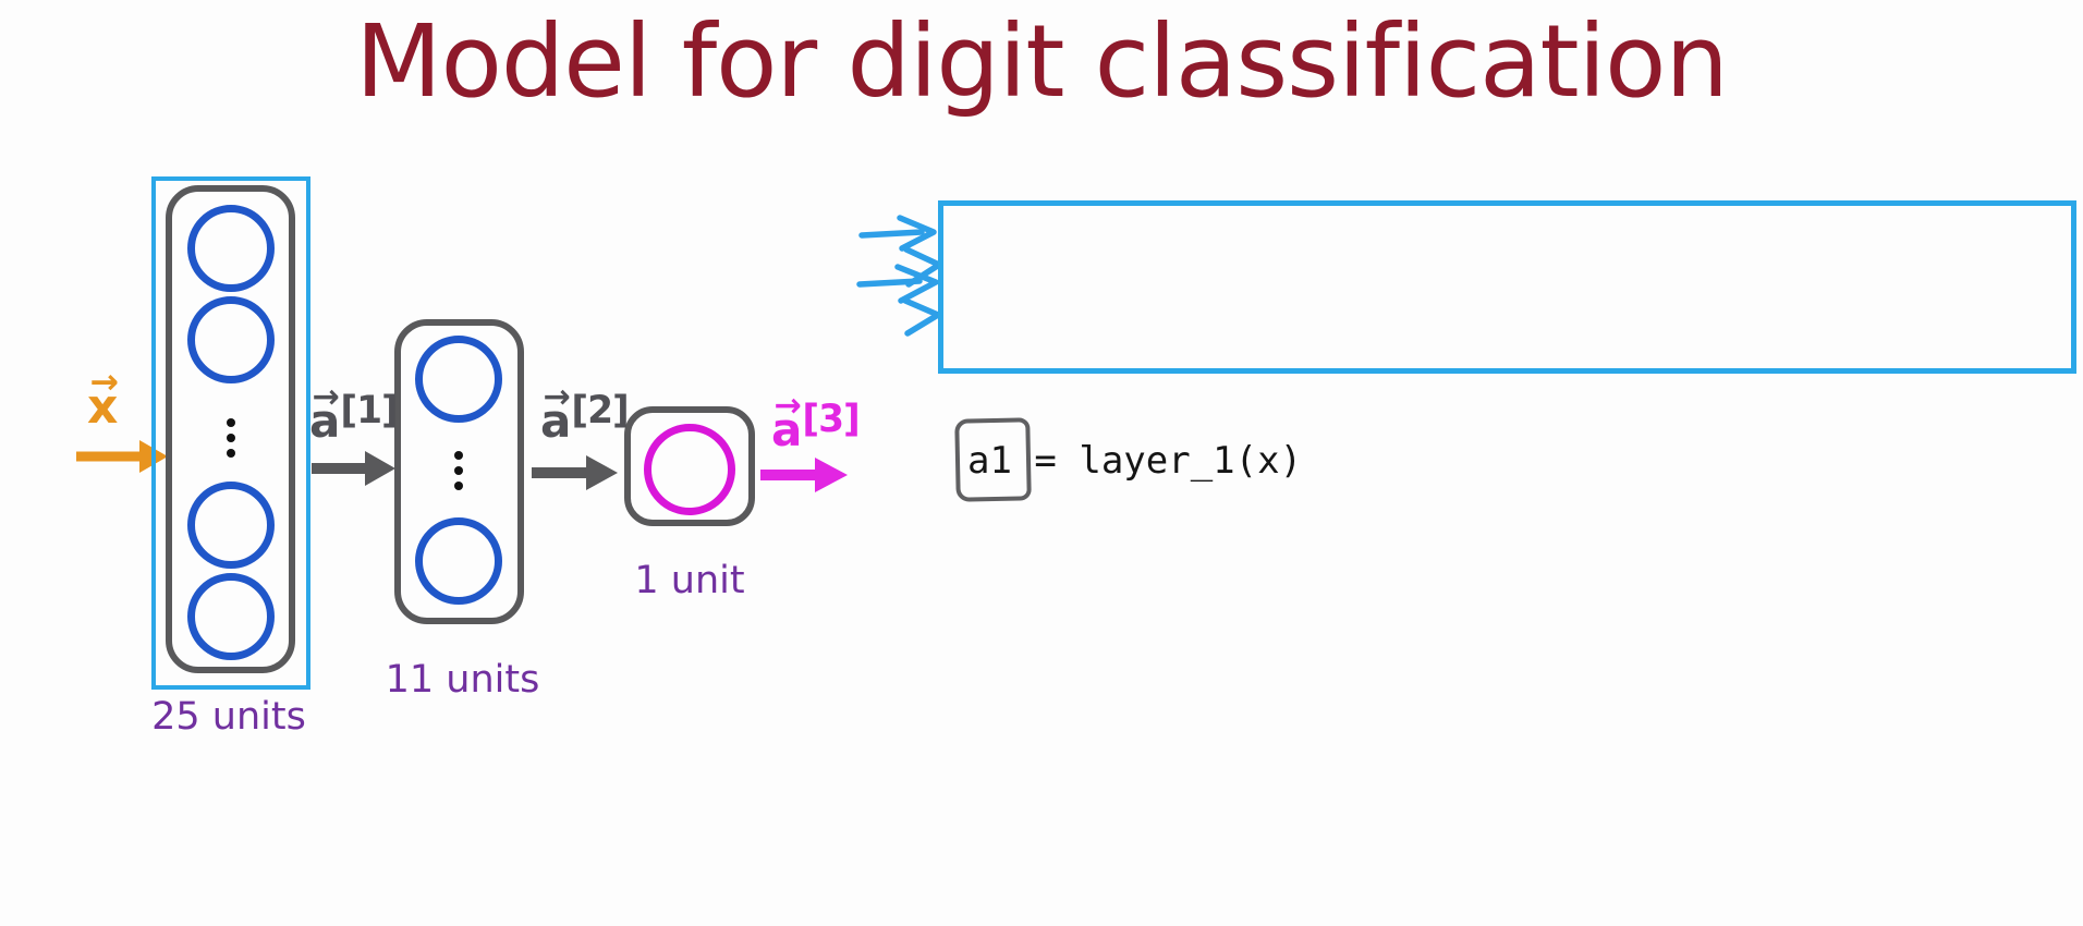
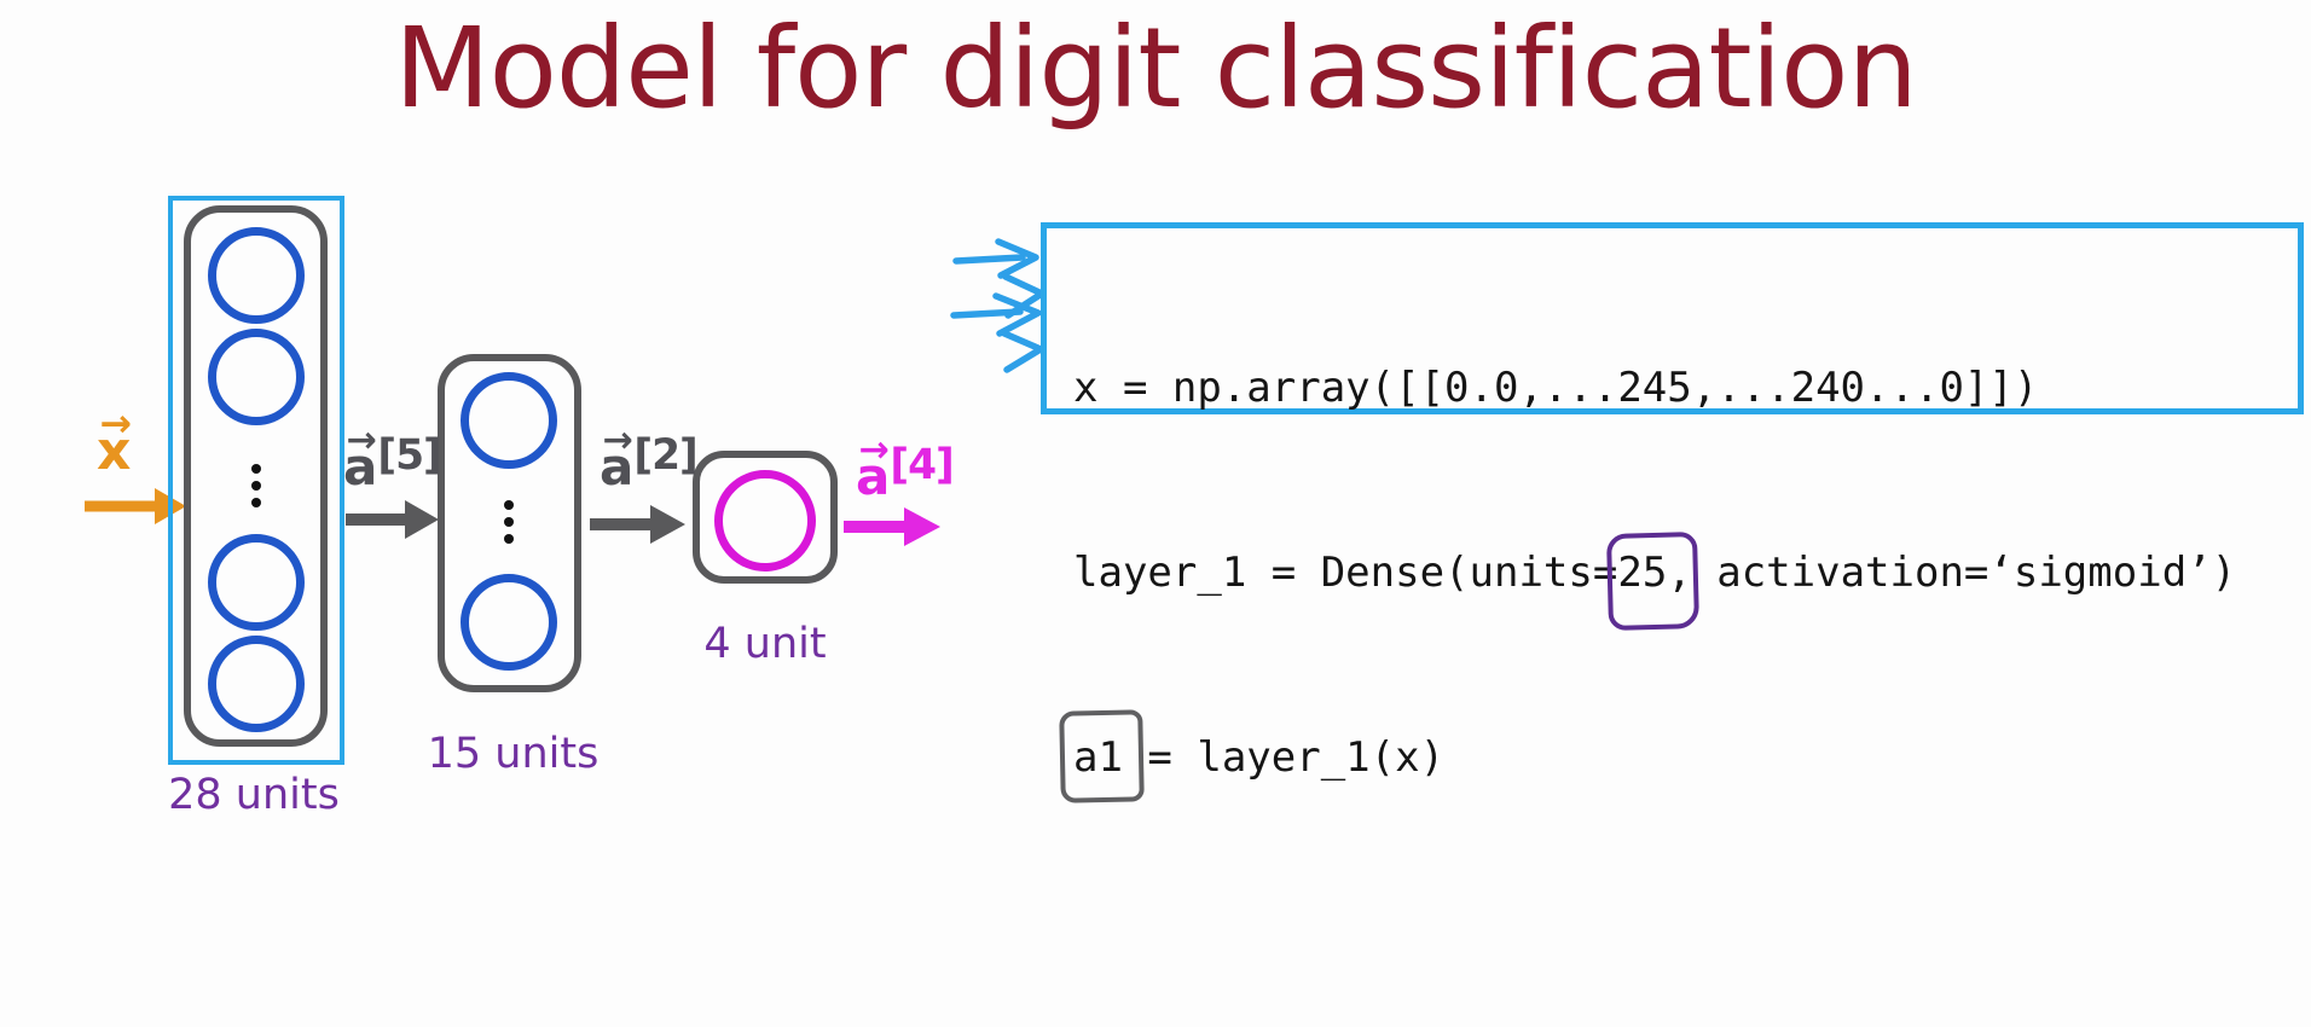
  Model for digit classification
  →
  x
  →
- a[1]
+ a[5]
  →
  a[2]
  →
- a[3]
+ a[4]
- 25 units
+ 28 units
- 11 units
+ 15 units
- 1 unit
+ 4 unit
+ x = np.array([[0.0,...245,...240...0]])
+ layer_1 = Dense(units=25, activation=‘sigmoid’)
  a1 = layer_1(x)
